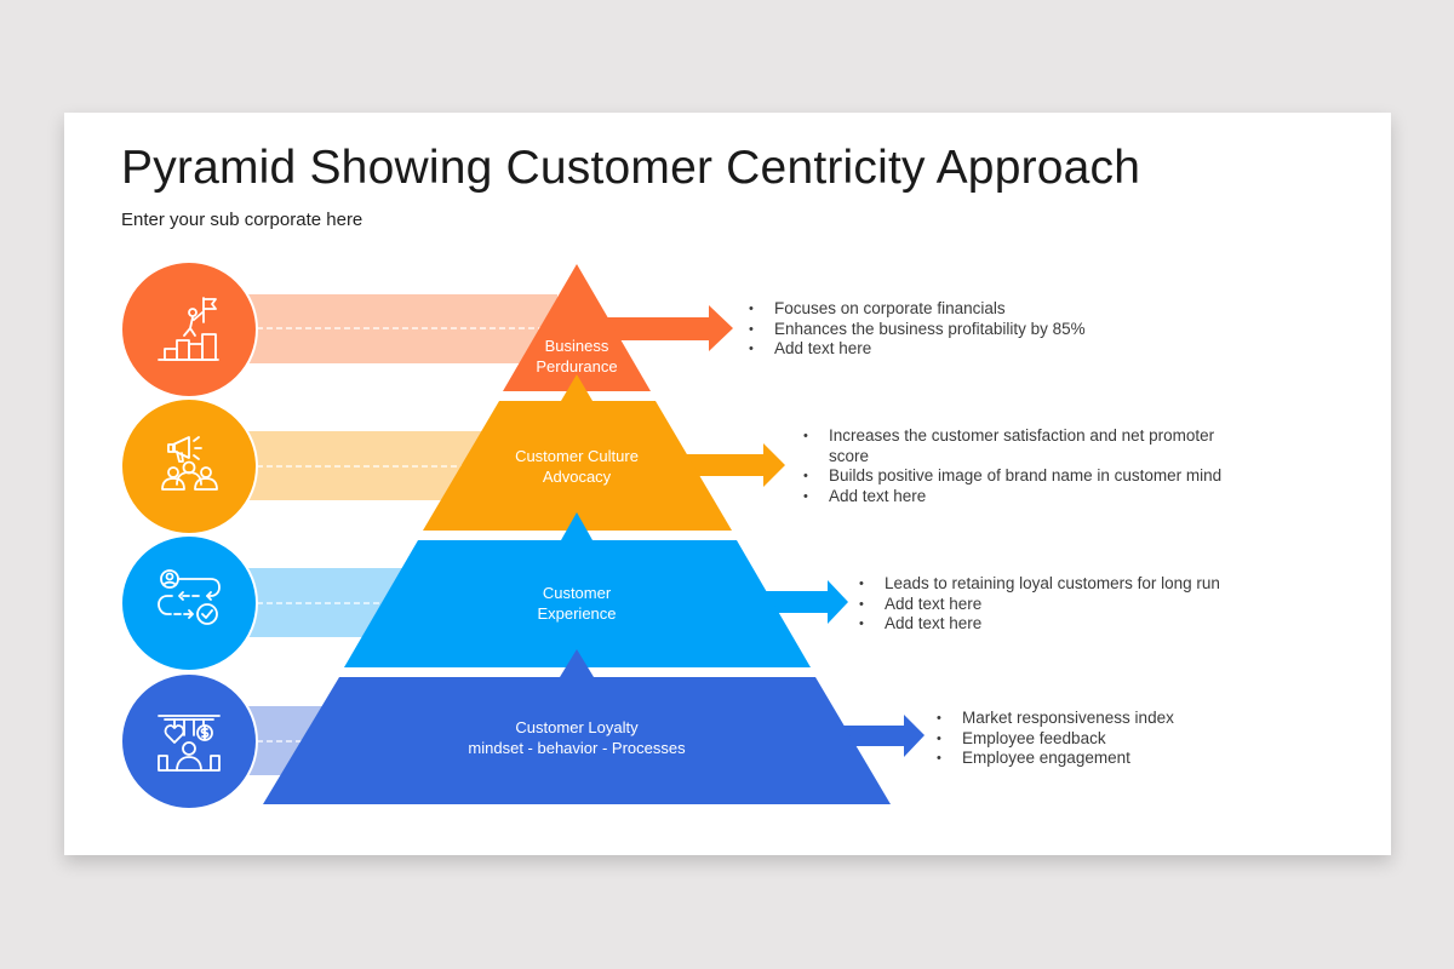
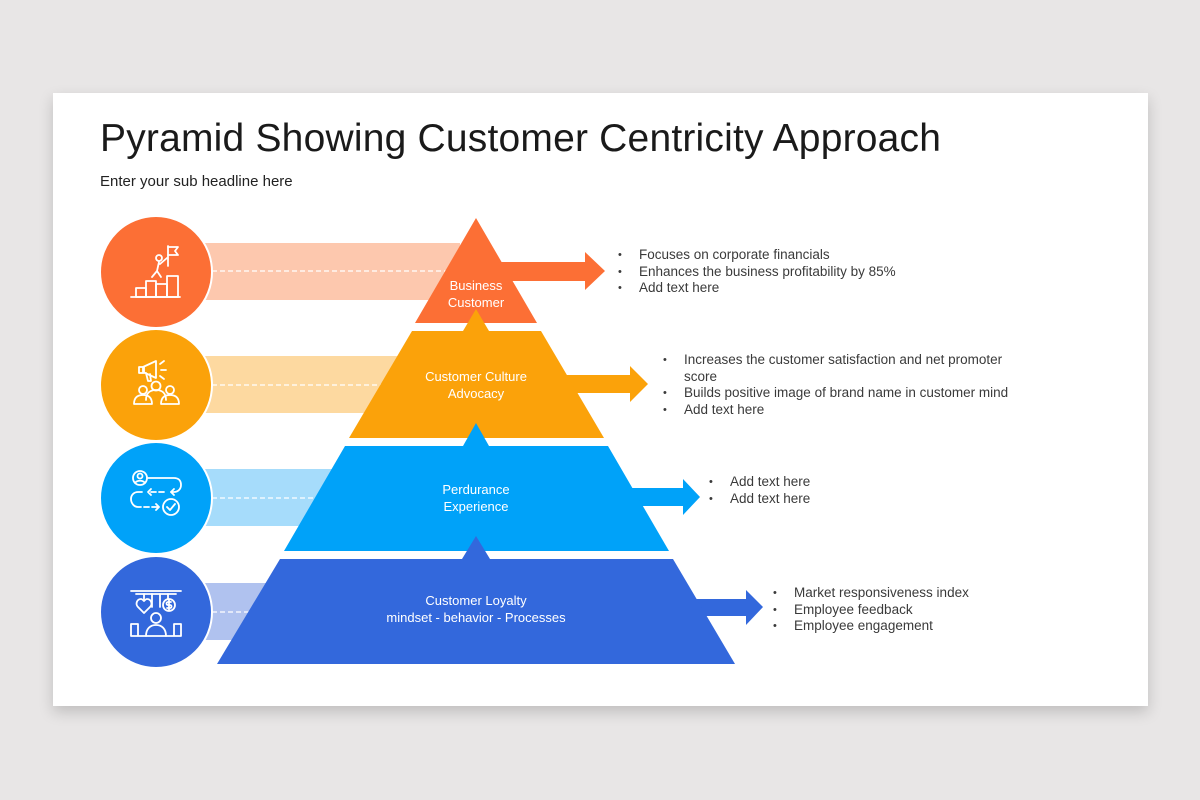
  Pyramid Showing Customer Centricity Approach
- Enter your sub corporate here
+ Enter your sub headline here
  Business
- Perdurance
+ Customer
  Customer Culture
  Advocacy
- Customer
+ Perdurance
  Experience
  Customer Loyalty
  mindset - behavior - Processes
  Focuses on corporate financials
  Enhances the business profitability by 85%
  Add text here
  Increases the customer satisfaction and net promoter score
  Builds positive image of brand name in customer mind
  Add text here
- Leads to retaining loyal customers for long run
  Add text here
  Add text here
  Market responsiveness index
  Employee feedback
  Employee engagement
